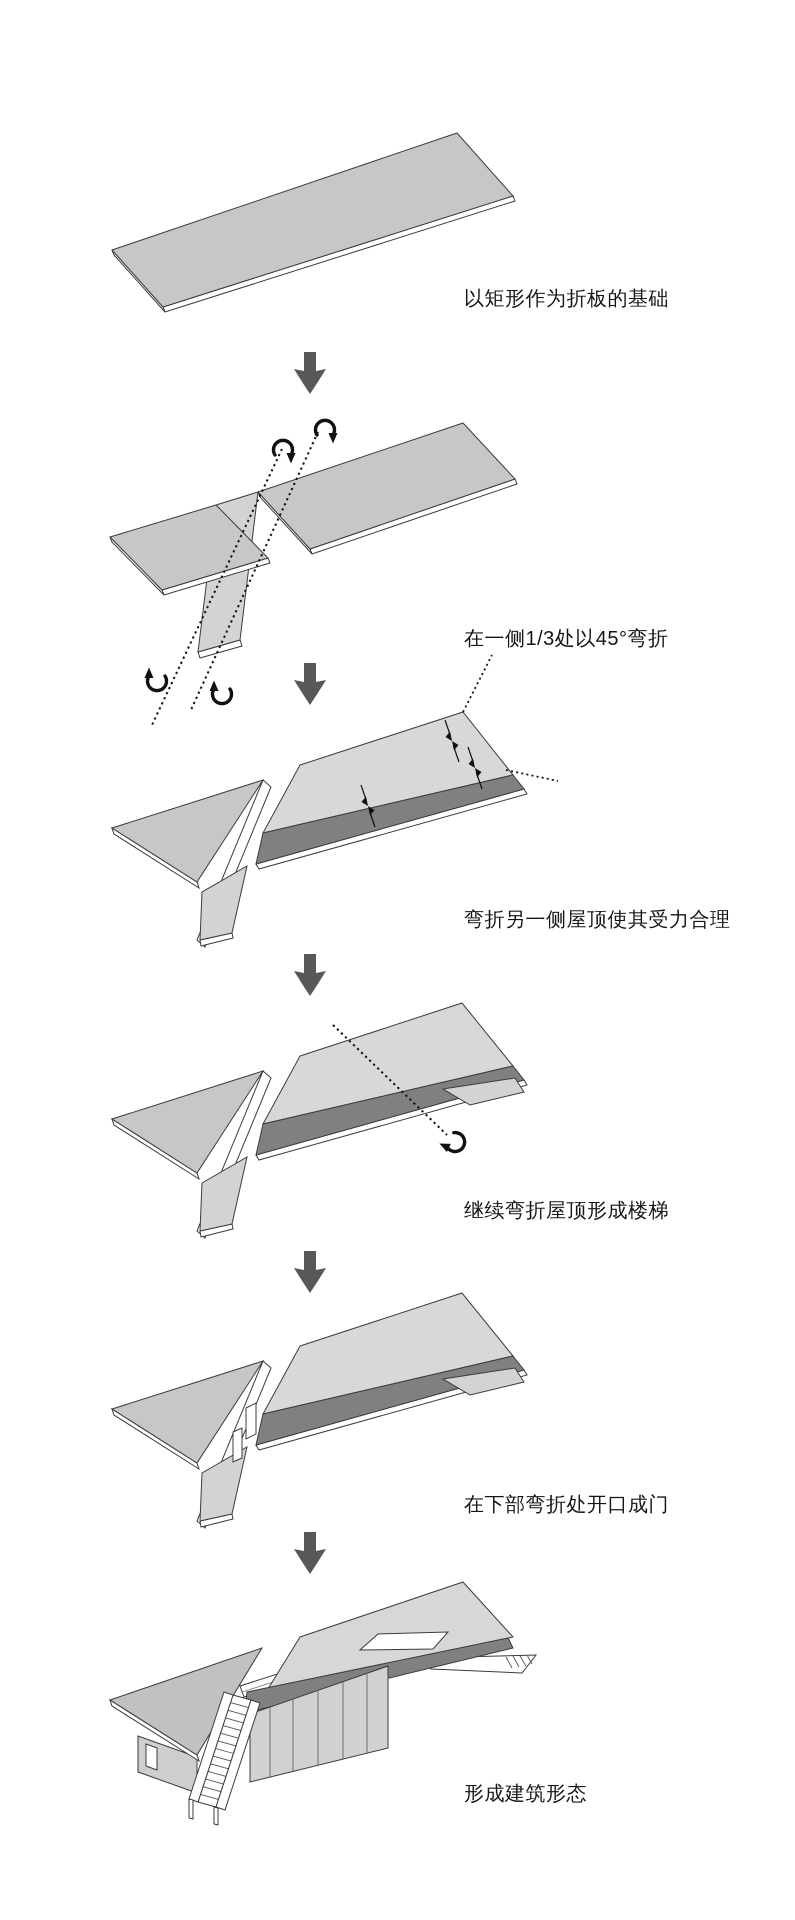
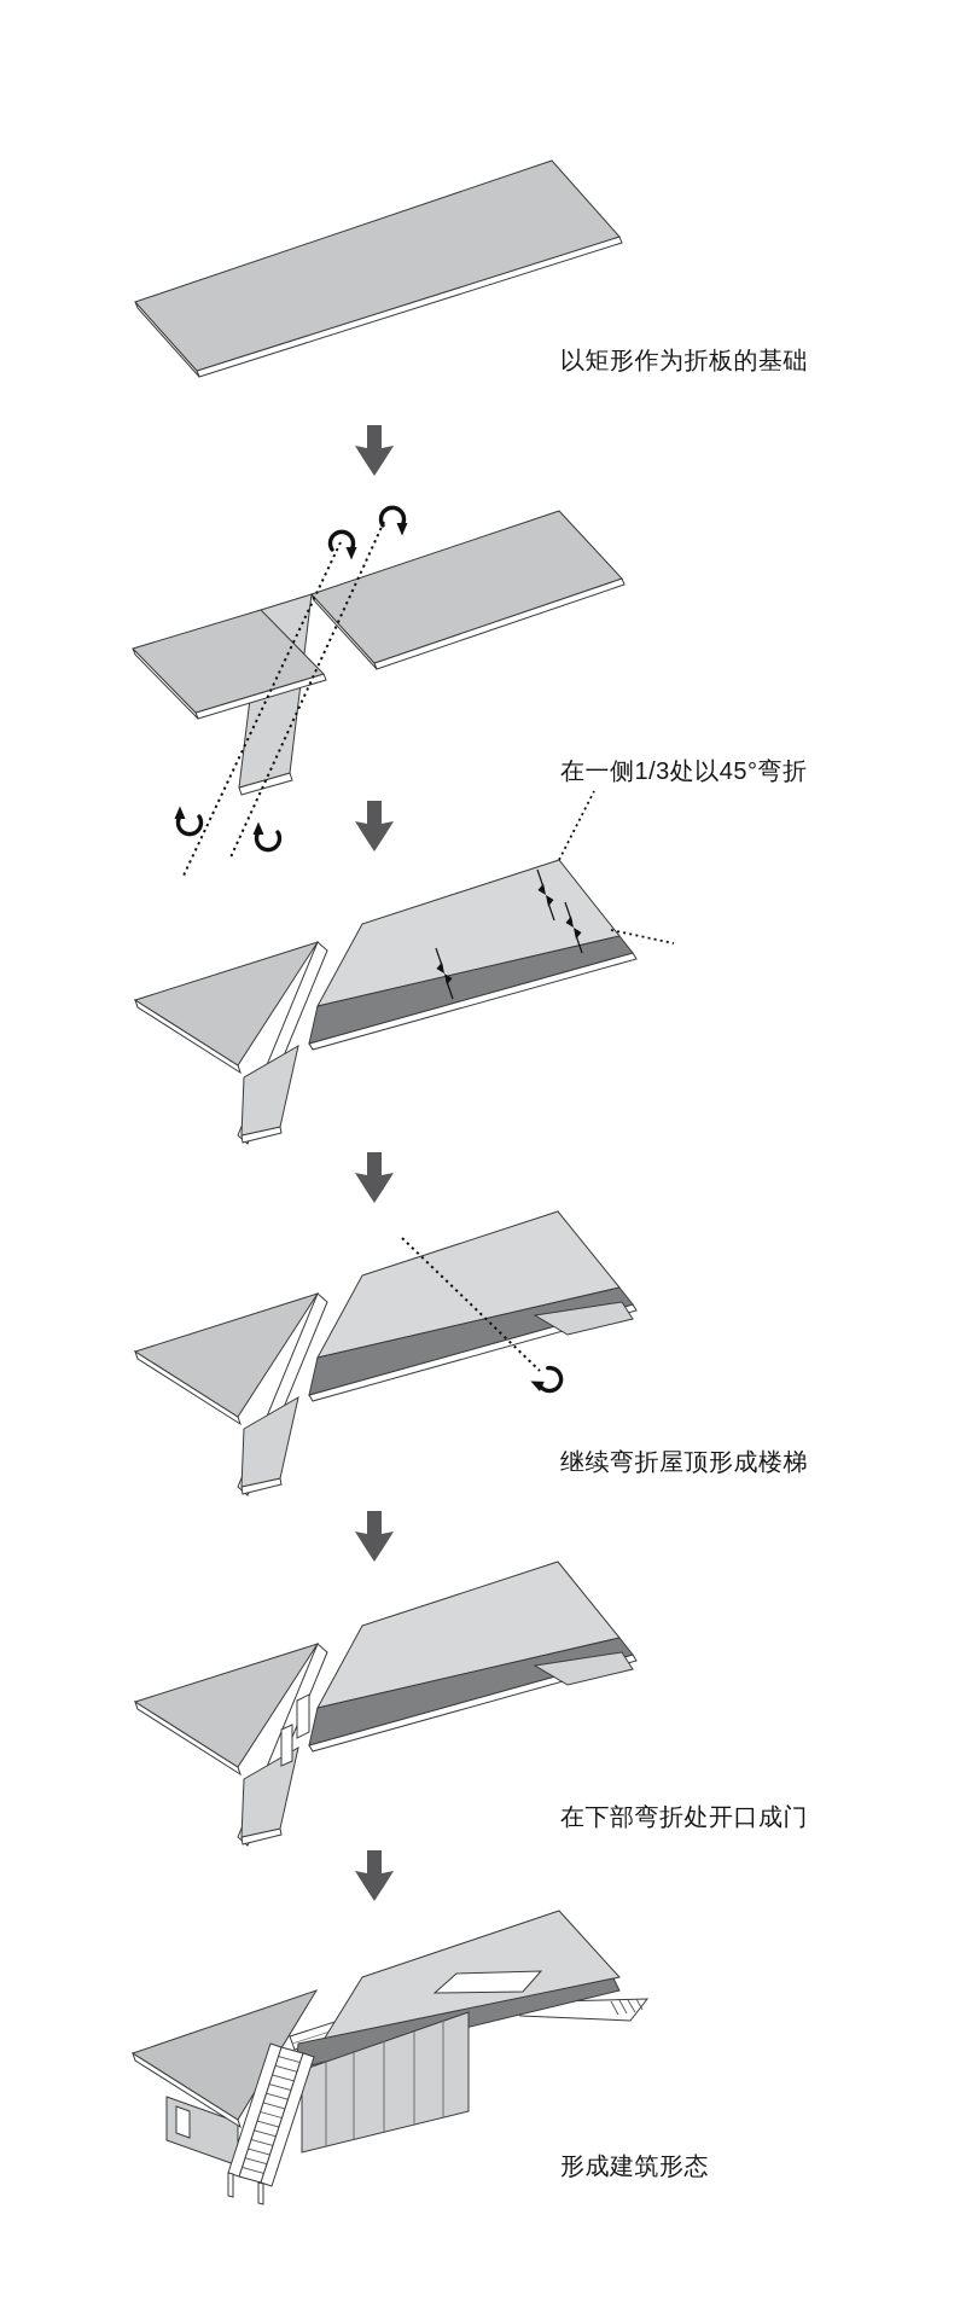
  以矩形作为折板的基础
  在一侧1/3处以45°弯折
- 弯折另一侧屋顶使其受力合理
  继续弯折屋顶形成楼梯
  在下部弯折处开口成门
  形成建筑形态
